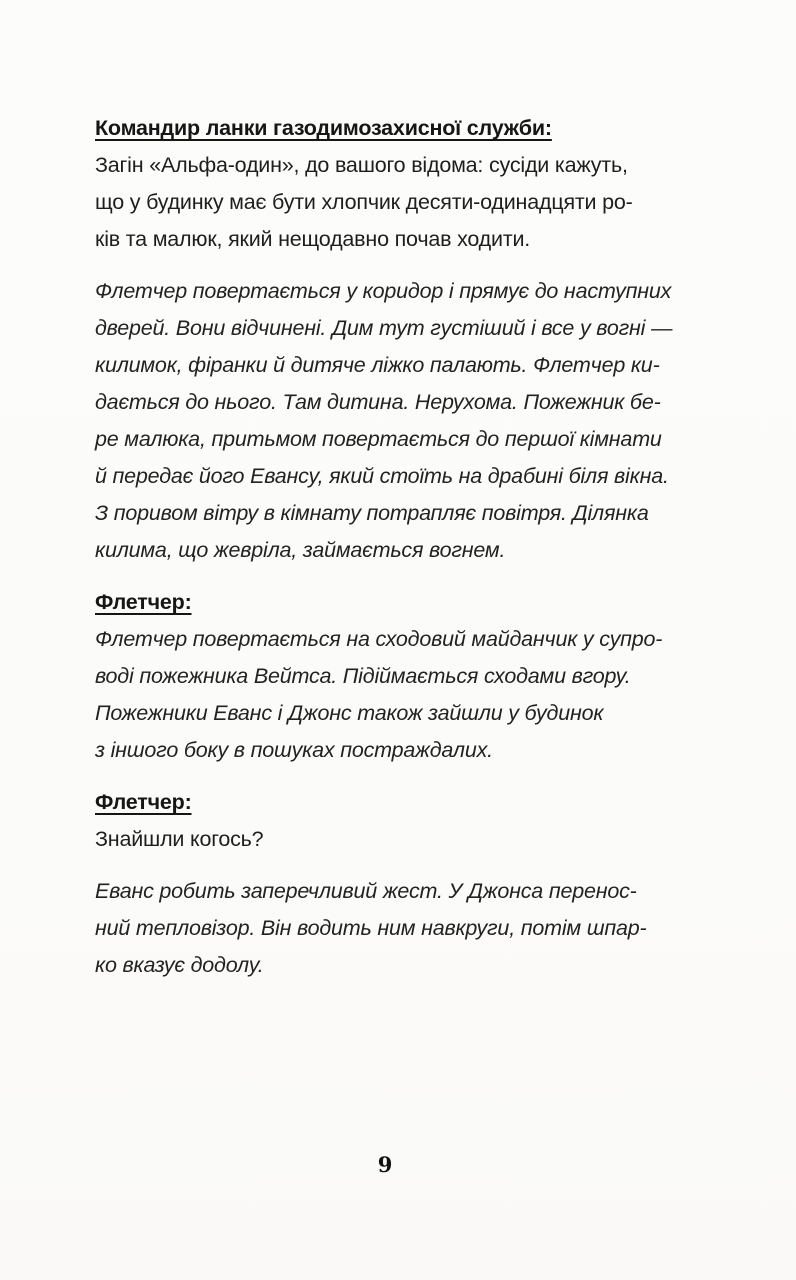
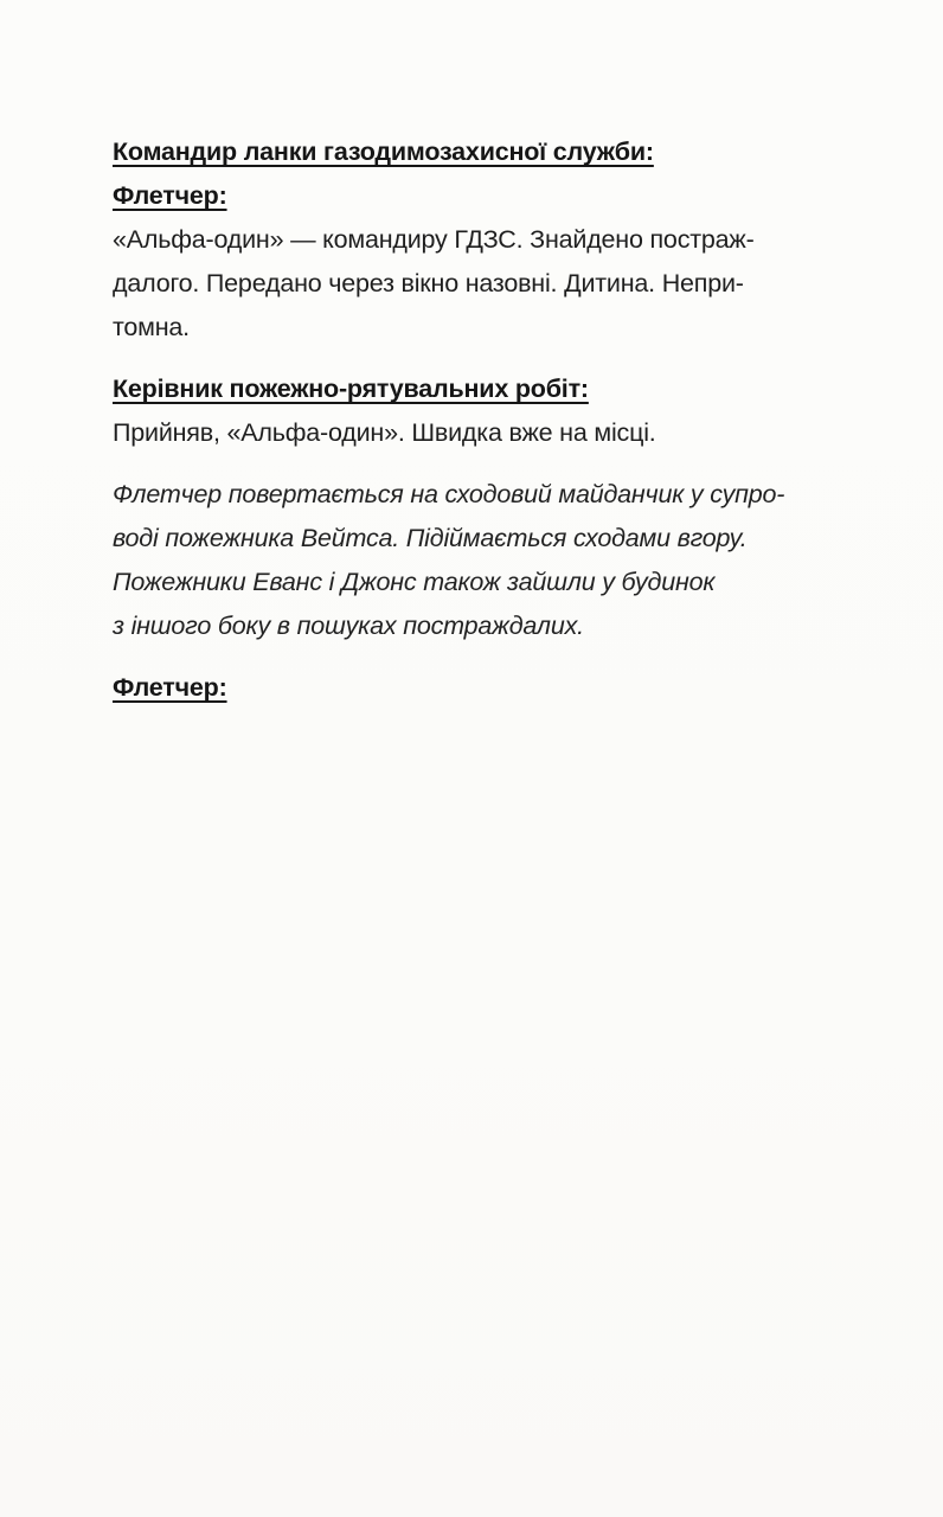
  Командир ланки газодимозахисної служби:
- Загін «Альфа-один», до вашого відома: сусіди кажуть,
- що у будинку має бути хлопчик десяти-одинадцяти ро-
- ків та малюк, який нещодавно почав ходити.
- Флетчер повертається у коридор і прямує до наступних
- дверей. Вони відчинені. Дим тут густіший і все у вогні —
- килимок, фіранки й дитяче ліжко палають. Флетчер ки-
- дається до нього. Там дитина. Нерухома. Пожежник бе-
- ре малюка, притьмом повертається до першої кімнати
- й передає його Евансу, який стоїть на драбині біля вікна.
- З поривом вітру в кімнату потрапляє повітря. Ділянка
- килима, що жевріла, займається вогнем.
  Флетчер:
+ «Альфа-один» — командиру ГДЗС. Знайдено постраж-
+ далого. Передано через вікно назовні. Дитина. Непри-
+ томна.
+ Керівник пожежно-рятувальних робіт:
+ Прийняв, «Альфа-один». Швидка вже на місці.
  Флетчер повертається на сходовий майданчик у супро-
  воді пожежника Вейтса. Підіймається сходами вгору.
  Пожежники Еванс і Джонс також зайшли у будинок
  з іншого боку в пошуках постраждалих.
  Флетчер:
- Знайшли когось?
- Еванс робить заперечливий жест. У Джонса перенос-
- ний тепловізор. Він водить ним навкруги, потім шпар-
- ко вказує додолу.
- 9
